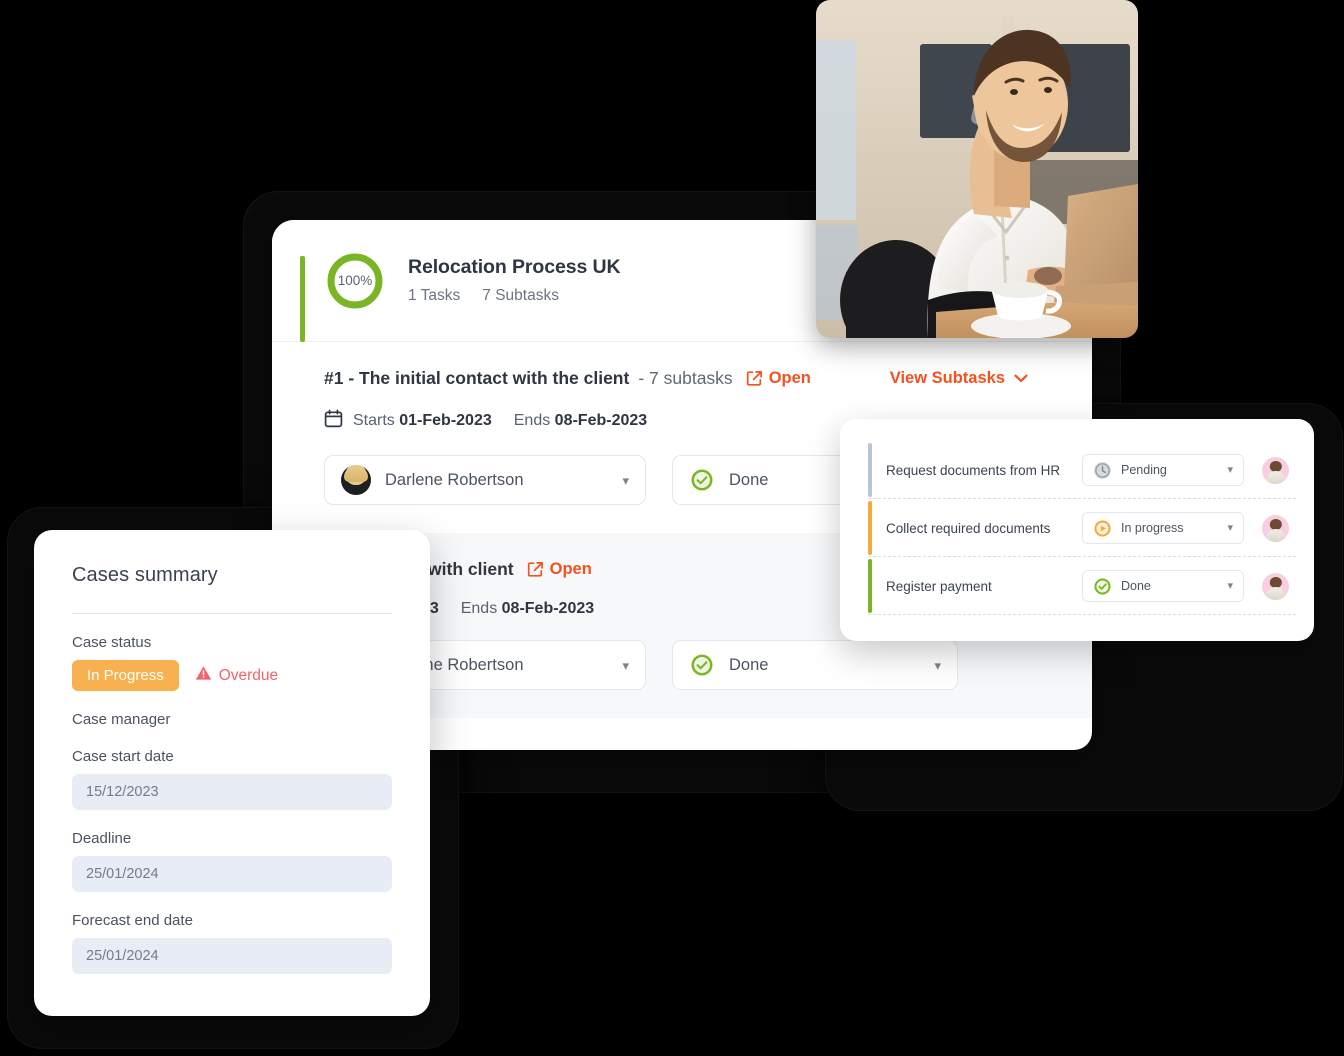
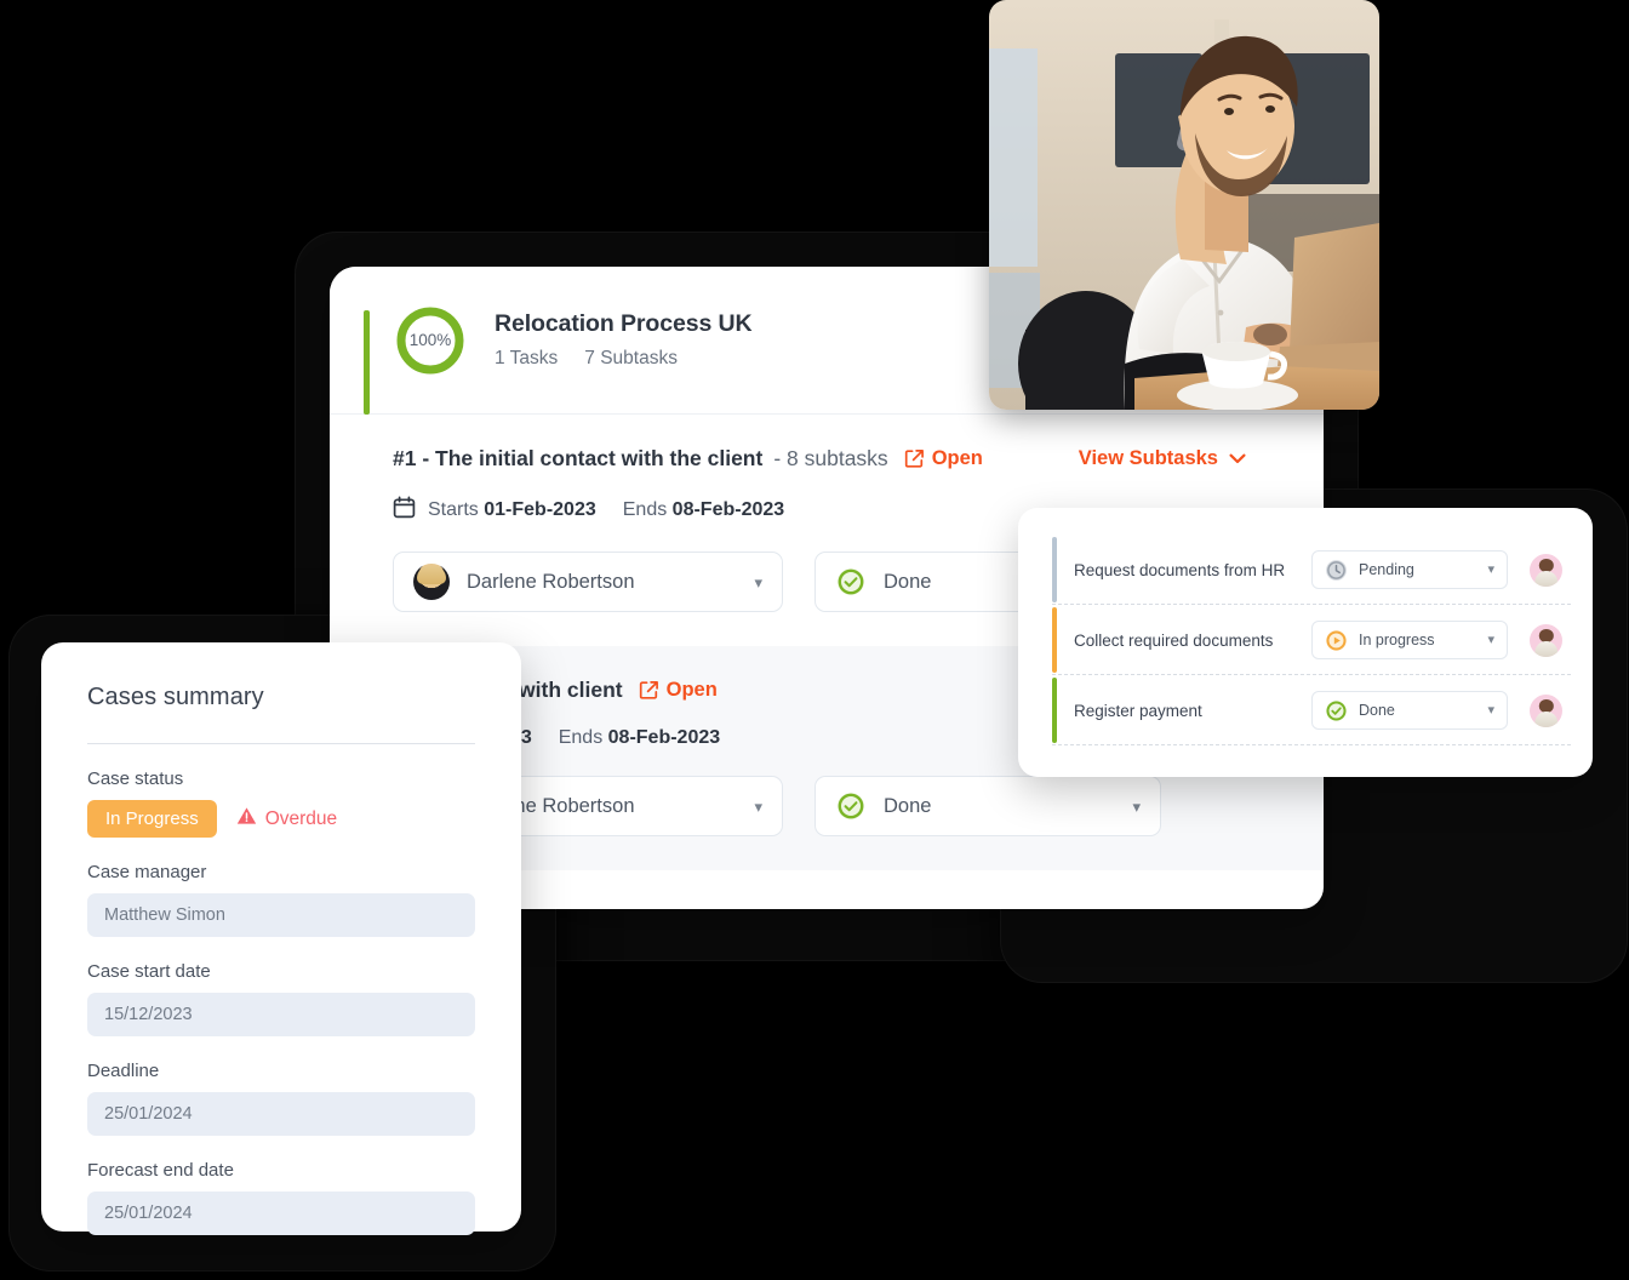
  100%
  Relocation Process UK
  1 Tasks
  7 Subtasks
  #1 - The initial contact with the client
- - 7 subtasks
+ - 8 subtasks
  Open
  View Subtasks
  Starts 01-Feb-2023
  Ends 08-Feb-2023
  Darlene Robertson
  ▾
  Done
  Open
  Ends 08-Feb-2023
  ▾
  Done
  ▾
  Request documents from HR
  Pending
  ▾
  Collect required documents
  In progress
  ▾
  Register payment
  Done
  ▾
  Cases summary
  Case status
  In Progress
  Overdue
  Case manager
+ Matthew Simon
  Case start date
  15/12/2023
  Deadline
  25/01/2024
  Forecast end date
  25/01/2024
